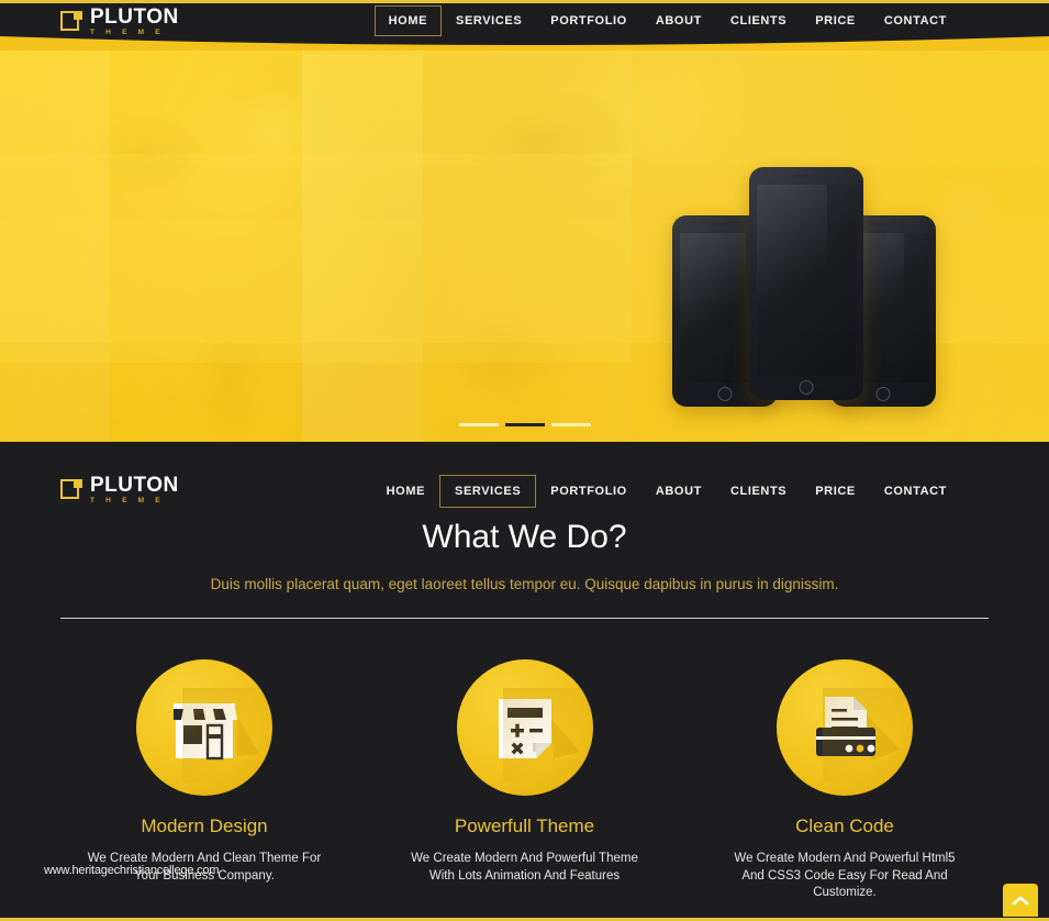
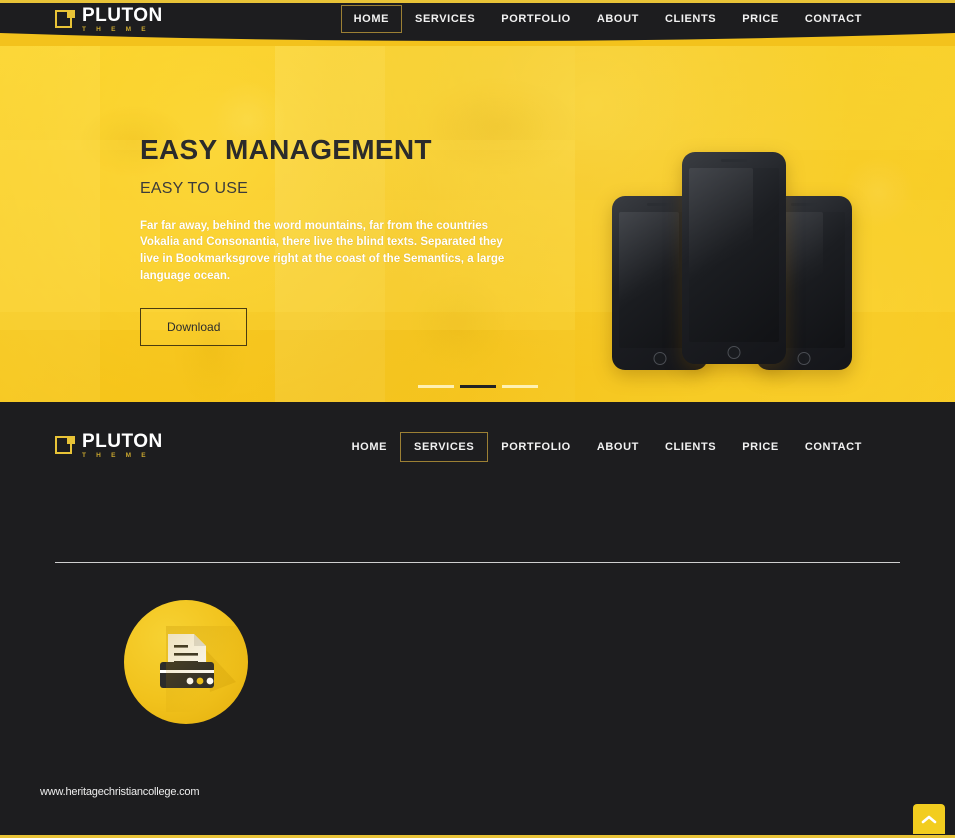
  PLUTON
  HOME
  SERVICES
  PORTFOLIO
  ABOUT
  CLIENTS
  PRICE
  CONTACT
+ EASY MANAGEMENT
+ EASY TO USE
+ Far far away, behind the word mountains, far from the countries Vokalia and Consonantia, there live the blind texts. Separated they live in Bookmarksgrove right at the coast of the Semantics, a large language ocean.
+ Download
  PLUTON
  HOME
  SERVICES
  PORTFOLIO
  ABOUT
  CLIENTS
  PRICE
  CONTACT
- What We Do?
- Duis mollis placerat quam, eget laoreet tellus tempor eu. Quisque dapibus in purus in dignissim.
- Modern Design
- We Create Modern And Clean Theme For Your Business Company.
- Powerfull Theme
- We Create Modern And Powerful Theme With Lots Animation And Features
- Clean Code
- We Create Modern And Powerful Html5 And CSS3 Code Easy For Read And Customize.
  www.heritagechristiancollege.com
